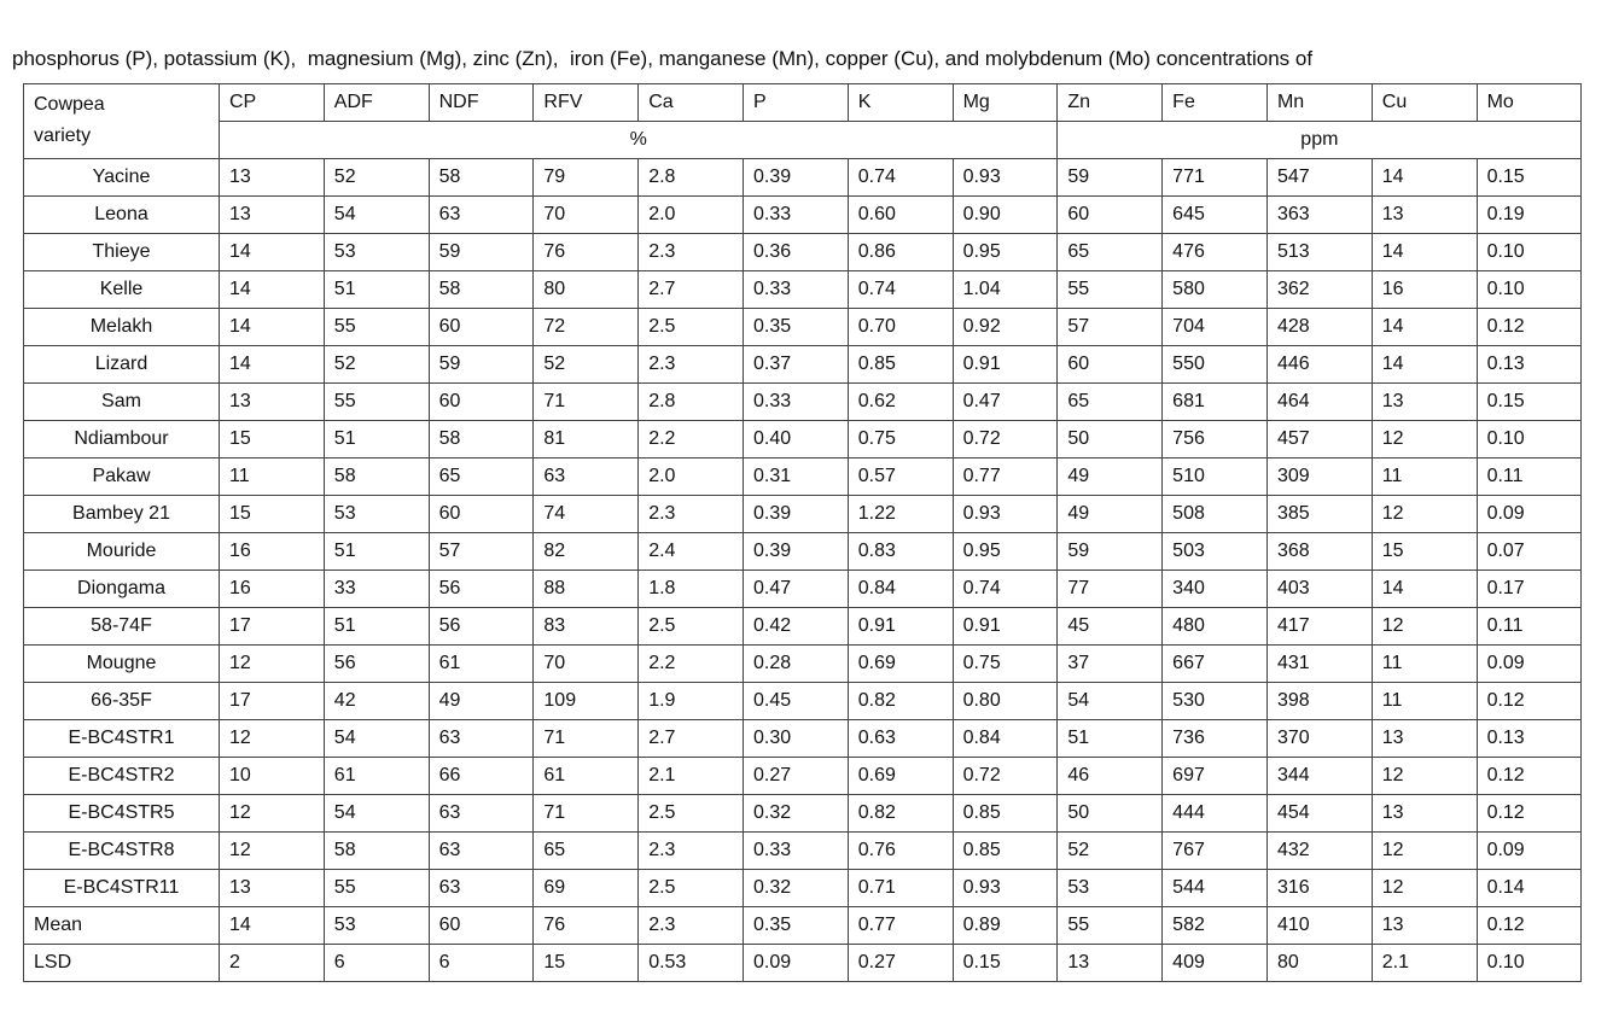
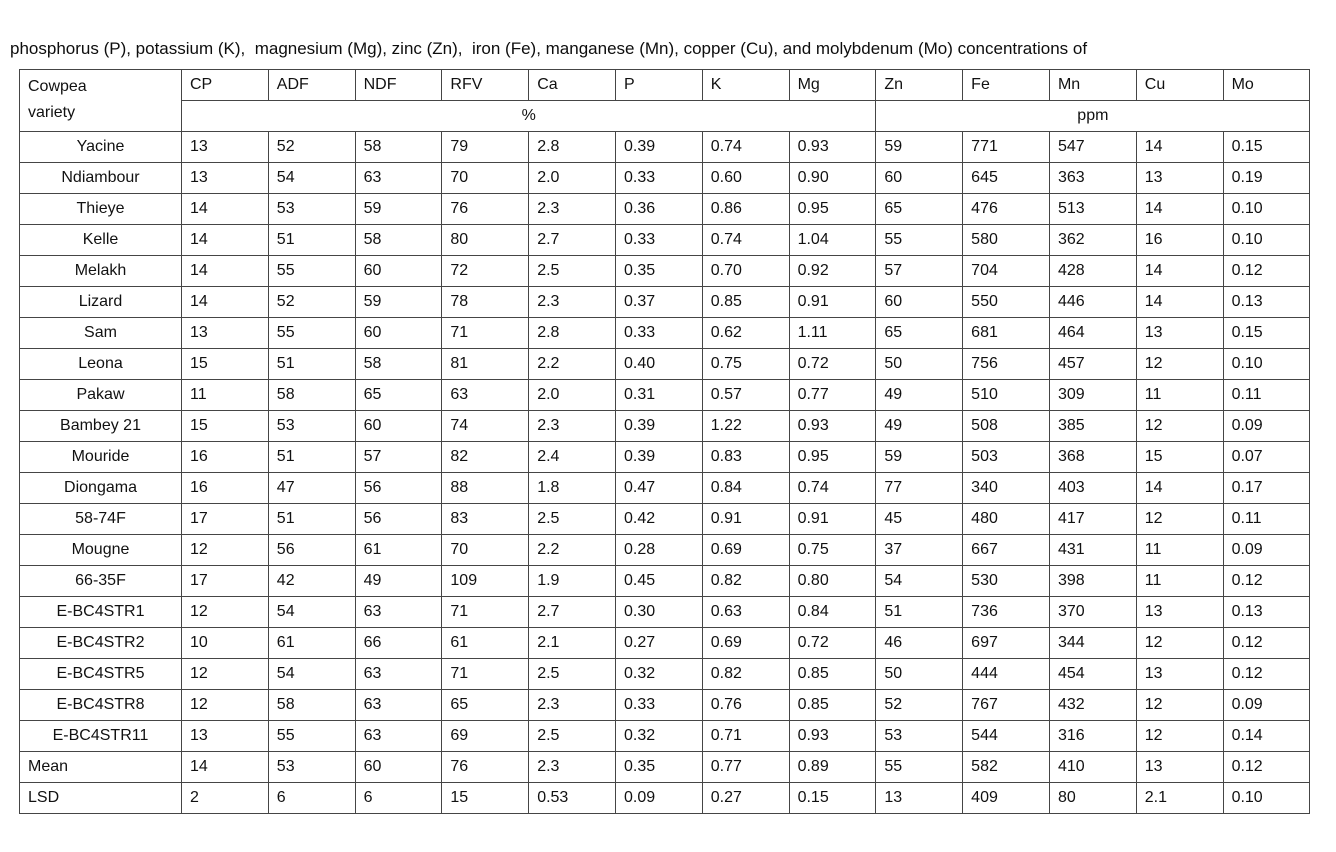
  phosphorus (P), potassium (K), magnesium (Mg), zinc (Zn), iron (Fe), manganese (Mn), copper (Cu), and molybdenum (Mo) concentrations of
  Cowpea variety	CP	ADF	NDF	RFV	Ca	P	K	Mg	Zn	Fe	Mn	Cu	Mo
  %	ppm
  Yacine	13	52	58	79	2.8	0.39	0.74	0.93	59	771	547	14	0.15
- Leona	13	54	63	70	2.0	0.33	0.60	0.90	60	645	363	13	0.19
+ Ndiambour	13	54	63	70	2.0	0.33	0.60	0.90	60	645	363	13	0.19
  Thieye	14	53	59	76	2.3	0.36	0.86	0.95	65	476	513	14	0.10
  Kelle	14	51	58	80	2.7	0.33	0.74	1.04	55	580	362	16	0.10
  Melakh	14	55	60	72	2.5	0.35	0.70	0.92	57	704	428	14	0.12
- Lizard	14	52	59	52	2.3	0.37	0.85	0.91	60	550	446	14	0.13
+ Lizard	14	52	59	78	2.3	0.37	0.85	0.91	60	550	446	14	0.13
- Sam	13	55	60	71	2.8	0.33	0.62	0.47	65	681	464	13	0.15
+ Sam	13	55	60	71	2.8	0.33	0.62	1.11	65	681	464	13	0.15
- Ndiambour	15	51	58	81	2.2	0.40	0.75	0.72	50	756	457	12	0.10
+ Leona	15	51	58	81	2.2	0.40	0.75	0.72	50	756	457	12	0.10
  Pakaw	11	58	65	63	2.0	0.31	0.57	0.77	49	510	309	11	0.11
  Bambey 21	15	53	60	74	2.3	0.39	1.22	0.93	49	508	385	12	0.09
  Mouride	16	51	57	82	2.4	0.39	0.83	0.95	59	503	368	15	0.07
- Diongama	16	33	56	88	1.8	0.47	0.84	0.74	77	340	403	14	0.17
+ Diongama	16	47	56	88	1.8	0.47	0.84	0.74	77	340	403	14	0.17
  58-74F	17	51	56	83	2.5	0.42	0.91	0.91	45	480	417	12	0.11
  Mougne	12	56	61	70	2.2	0.28	0.69	0.75	37	667	431	11	0.09
  66-35F	17	42	49	109	1.9	0.45	0.82	0.80	54	530	398	11	0.12
  E-BC4STR1	12	54	63	71	2.7	0.30	0.63	0.84	51	736	370	13	0.13
  E-BC4STR2	10	61	66	61	2.1	0.27	0.69	0.72	46	697	344	12	0.12
  E-BC4STR5	12	54	63	71	2.5	0.32	0.82	0.85	50	444	454	13	0.12
  E-BC4STR8	12	58	63	65	2.3	0.33	0.76	0.85	52	767	432	12	0.09
  E-BC4STR11	13	55	63	69	2.5	0.32	0.71	0.93	53	544	316	12	0.14
  Mean	14	53	60	76	2.3	0.35	0.77	0.89	55	582	410	13	0.12
  LSD	2	6	6	15	0.53	0.09	0.27	0.15	13	409	80	2.1	0.10
